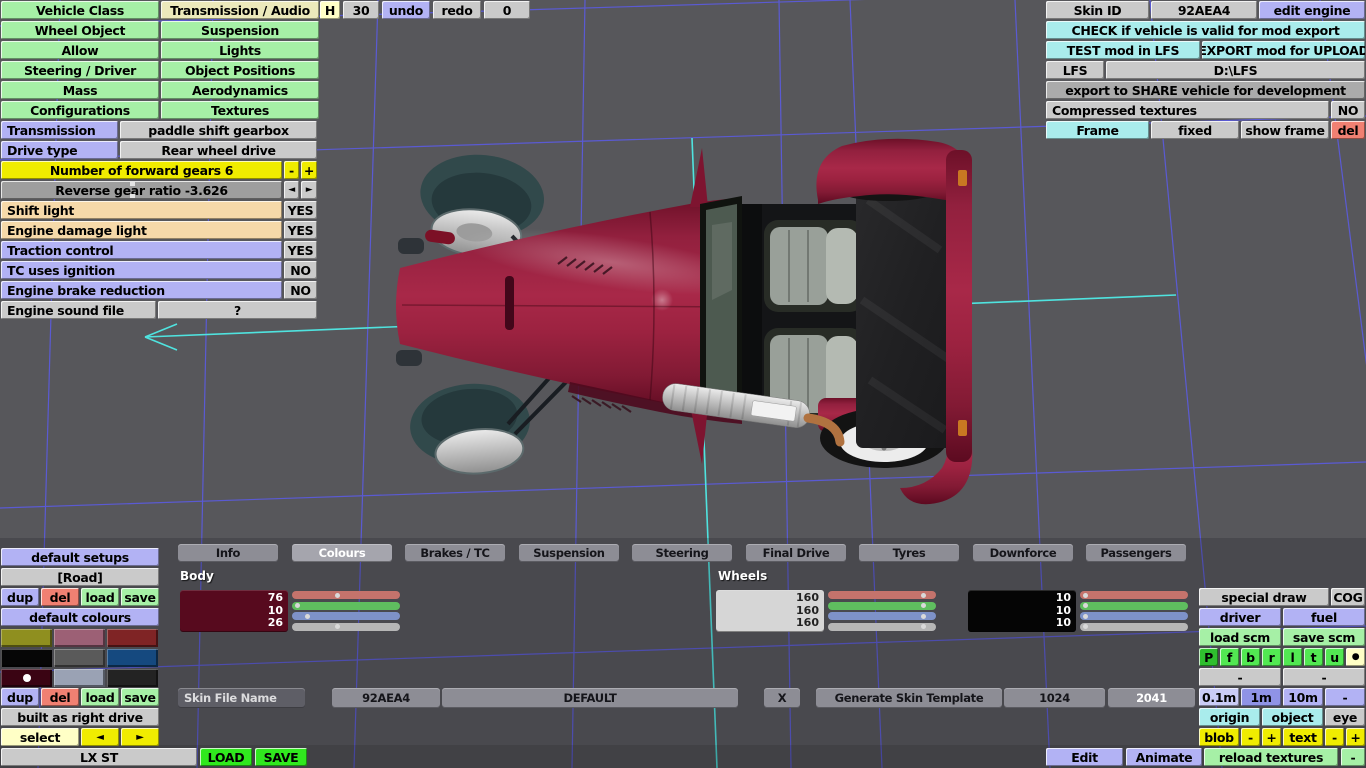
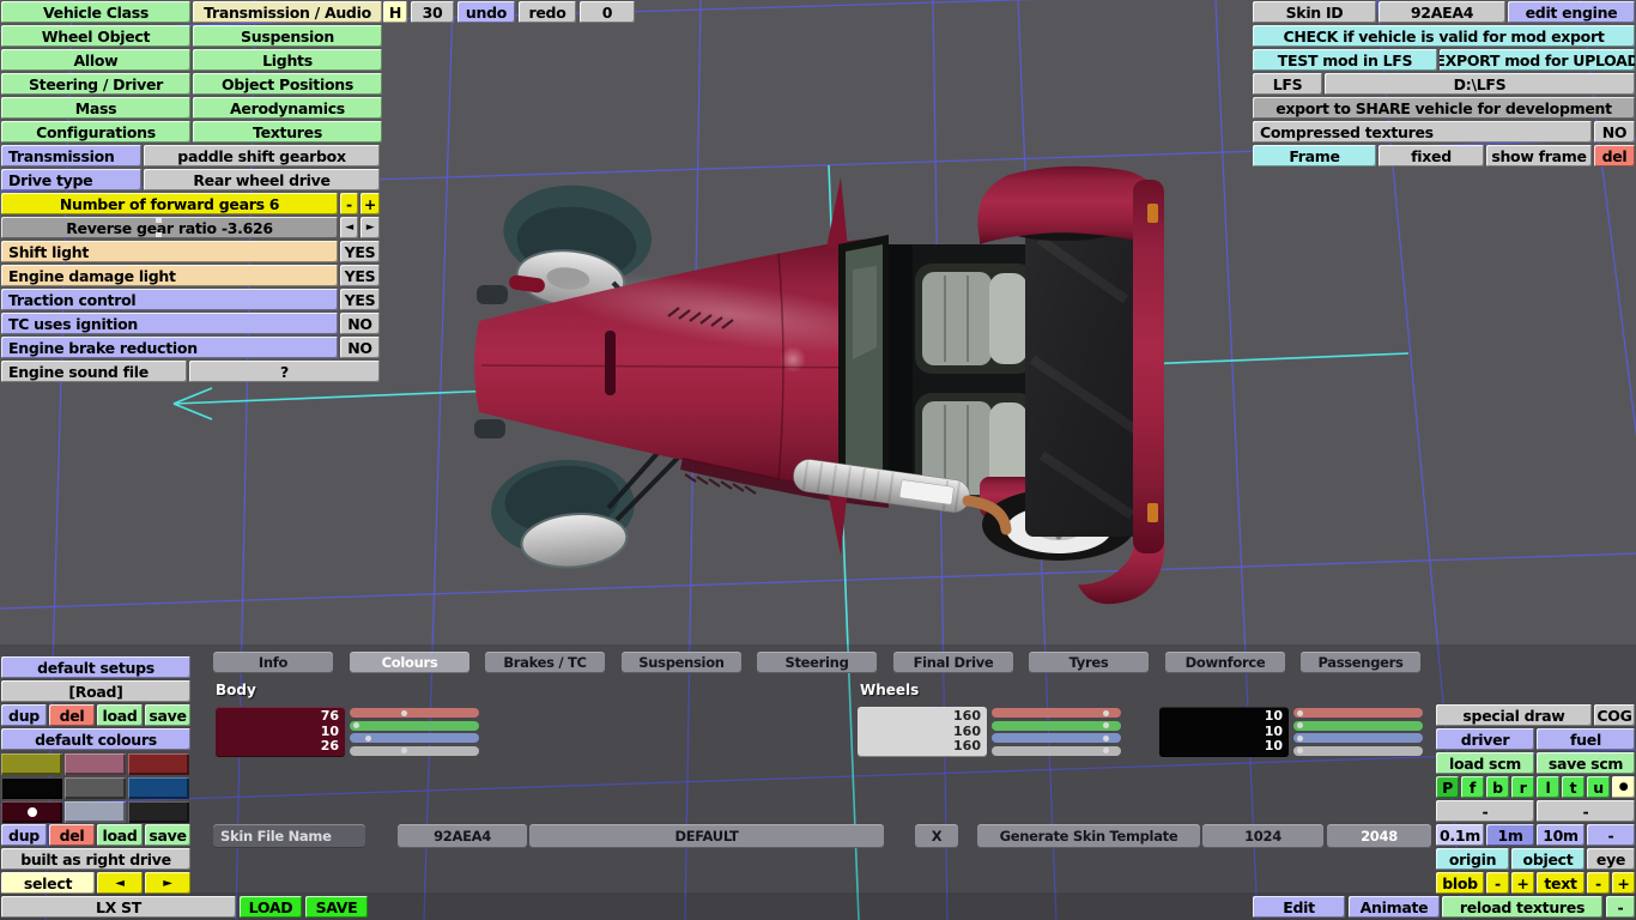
  Vehicle Class
  Transmission / Audio
  Wheel Object
  Suspension
  Allow
  Lights
  Steering / Driver
  Object Positions
  Mass
  Aerodynamics
  Configurations
  Textures
  H
  30
  undo
  redo
  0
  Transmission
  paddle shift gearbox
  Drive type
  Rear wheel drive
  Number of forward gears 6
  -
  +
  Reverse gear ratio -3.626
  ◄
  ►
  Shift light
  YES
  Engine damage light
  YES
  Traction control
  YES
  TC uses ignition
  NO
  Engine brake reduction
  NO
  Engine sound file
  ?
  Skin ID
  92AEA4
  edit engine
  CHECK if vehicle is valid for mod export
  TEST mod in LFS
  EXPORT mod for UPLOAD
  LFS
  D:\LFS
  export to SHARE vehicle for development
  Compressed textures
  NO
  Frame
  fixed
  show frame
  del
  Info
  Colours
  Brakes / TC
  Suspension
  Steering
  Final Drive
  Tyres
  Downforce
  Passengers
  Body
  76
  10
  26
  Wheels
  160
  160
  160
  10
  10
  10
  Skin File Name
  92AEA4
  DEFAULT
  X
  Generate Skin Template
  1024
- 2041
+ 2048
  default setups
  [Road]
  dup
  del
  load
  save
  default colours
  dup
  del
  load
  save
  built as right drive
  select
  ◄
  ►
  special draw
  COG
  driver
  fuel
  load scm
  save scm
  P
  f
  b
  r
  l
  t
  u
  ●
  -
  -
  0.1m
  1m
  10m
  -
  origin
  object
  eye
  blob
  -
  +
  text
  -
  +
  LX ST
  LOAD
  SAVE
  Edit
  Animate
  reload textures
  -
